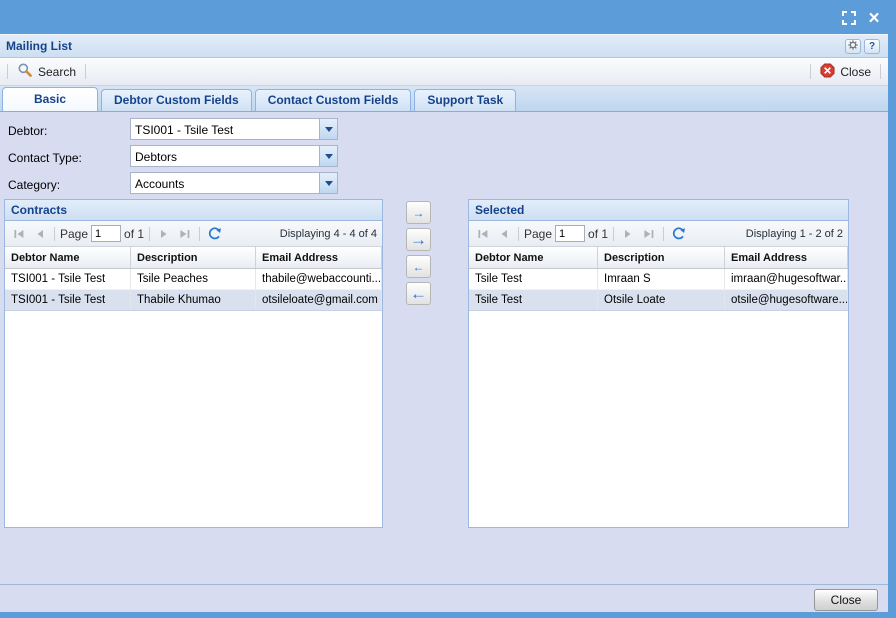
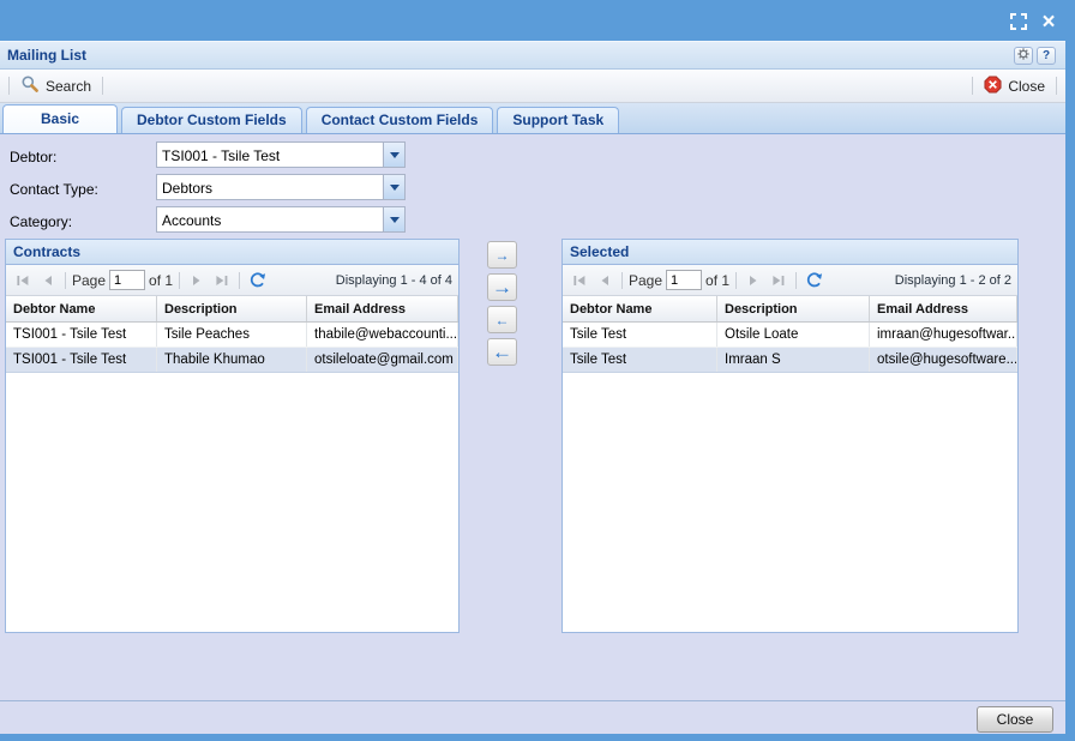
  ×
  Mailing List
  ?
  Search
  Close
  Basic
  Debtor Custom Fields
  Contact Custom Fields
  Support Task
  Debtor:
  TSI001 - Tsile Test
  Contact Type:
  Debtors
  Category:
  Accounts
  Contracts
  Page
  1
  of 1
- Displaying 4 - 4 of 4
+ Displaying 1 - 4 of 4
  Debtor Name
  Description
  Email Address
  TSI001 - Tsile Test
  Tsile Peaches
  thabile@webaccounti...
  TSI001 - Tsile Test
  Thabile Khumao
  otsileloate@gmail.com
  →
  →
  ←
  ←
  Selected
  Page
  1
  of 1
  Displaying 1 - 2 of 2
  Debtor Name
  Description
  Email Address
  Tsile Test
- Imraan S
+ Otsile Loate
  imraan@hugesoftwar...
  Tsile Test
- Otsile Loate
+ Imraan S
  otsile@hugesoftware...
  Close
